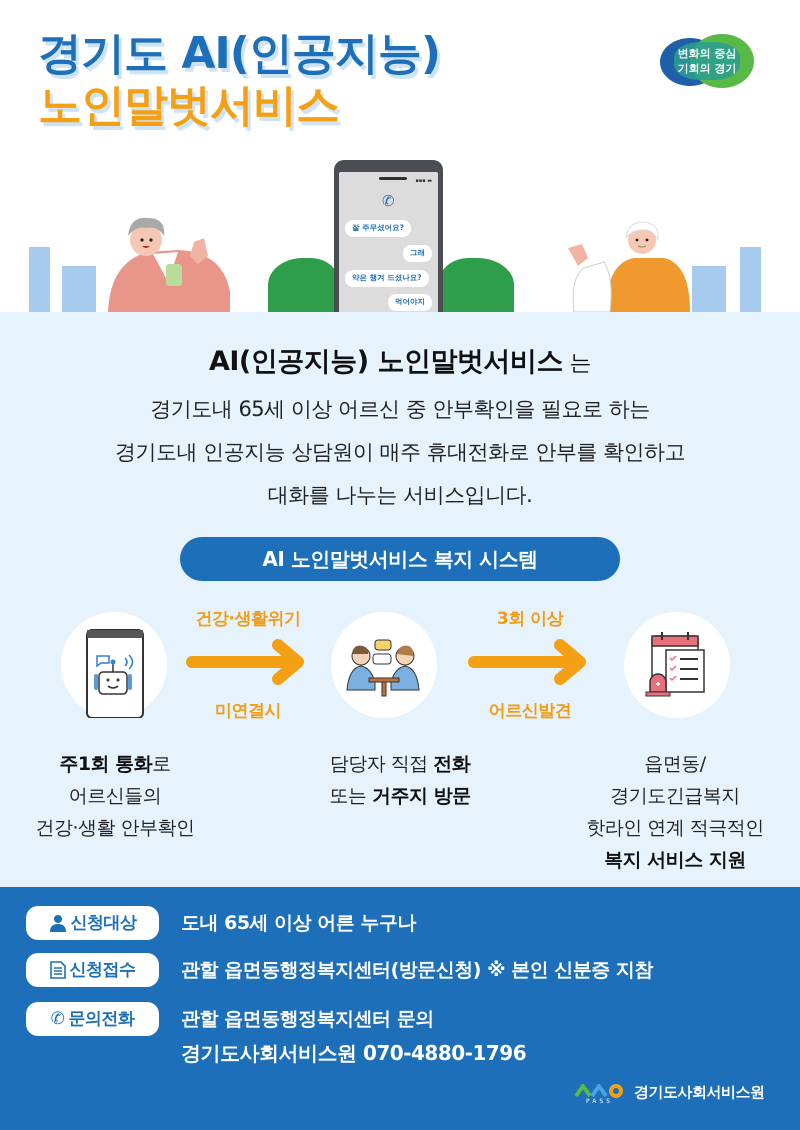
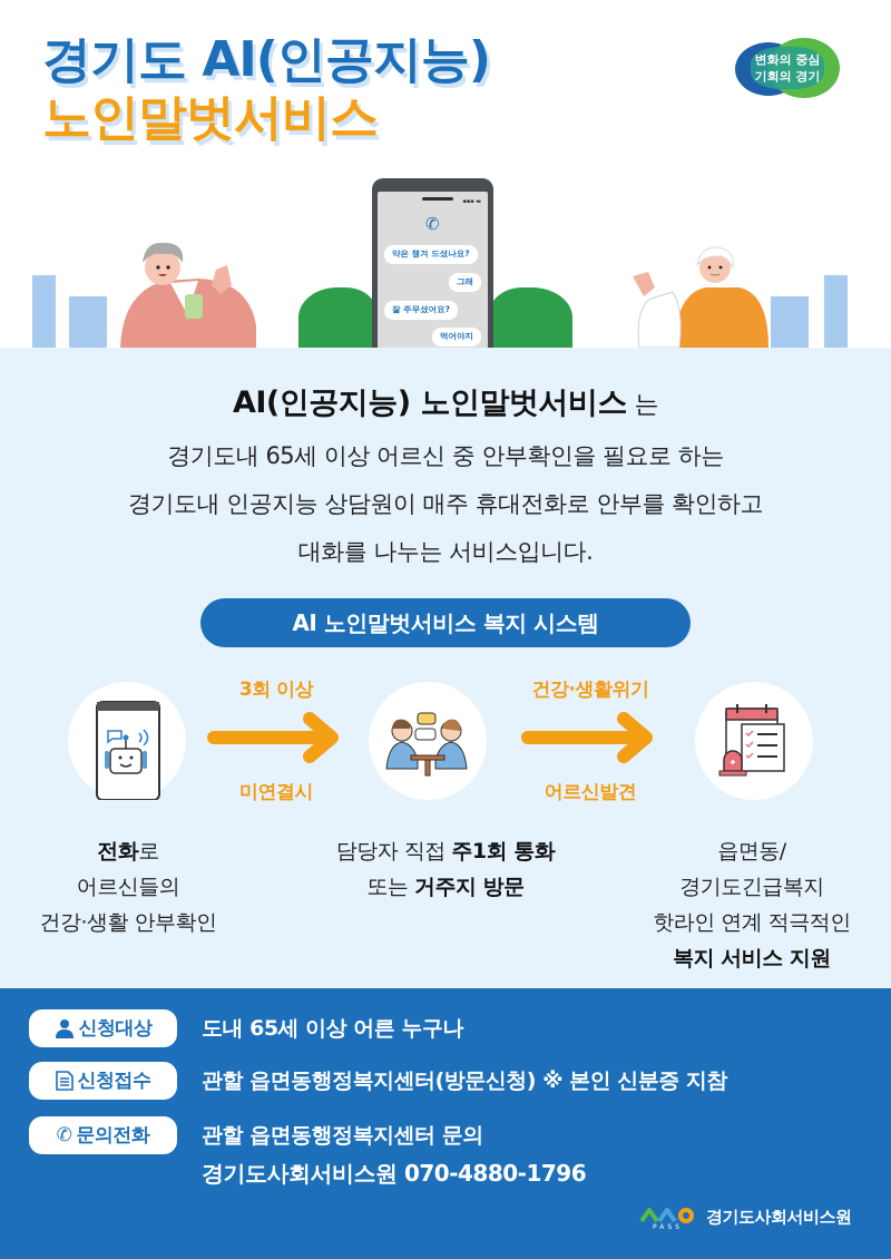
  경기도 AI(인공지능)
  노인말벗서비스
  변화의 중심
  기회의 경기
  ✆
- 잘 주무셨어요?
+ 약은 챙겨 드셨나요?
  그래
- 약은 챙겨 드셨나요?
+ 잘 주무셨어요?
  먹어야지
  AI(인공지능) 노인말벗서비스 는
  경기도내 65세 이상 어르신 중 안부확인을 필요로 하는
  경기도내 인공지능 상담원이 매주 휴대전화로 안부를 확인하고
  대화를 나누는 서비스입니다.
  AI 노인말벗서비스 복지 시스템
- 건강·생활위기
+ 3회 이상
  미연결시
- 3회 이상
+ 건강·생활위기
  어르신발견
- 주1회 통화로
+ 전화로
  어르신들의
  건강·생활 안부확인
- 담당자 직접 전화
+ 담당자 직접 주1회 통화
  또는 거주지 방문
  읍면동/
  경기도긴급복지
  핫라인 연계 적극적인
  복지 서비스 지원
  신청대상
  도내 65세 이상 어른 누구나
  신청접수
  관할 읍면동행정복지센터(방문신청) ※ 본인 신분증 지참
  ✆
  문의전화
  관할 읍면동행정복지센터 문의
  경기도사회서비스원 070-4880-1796
  경기도사회서비스원
